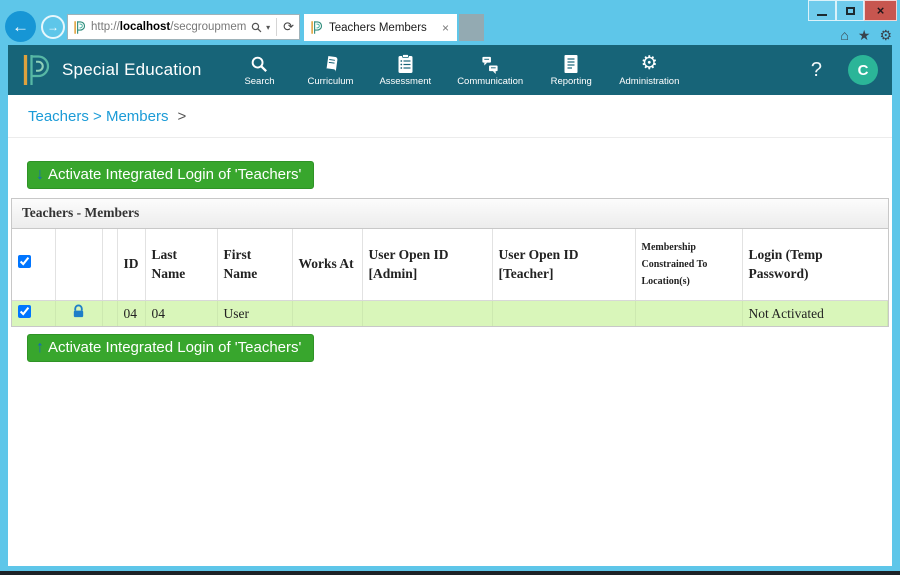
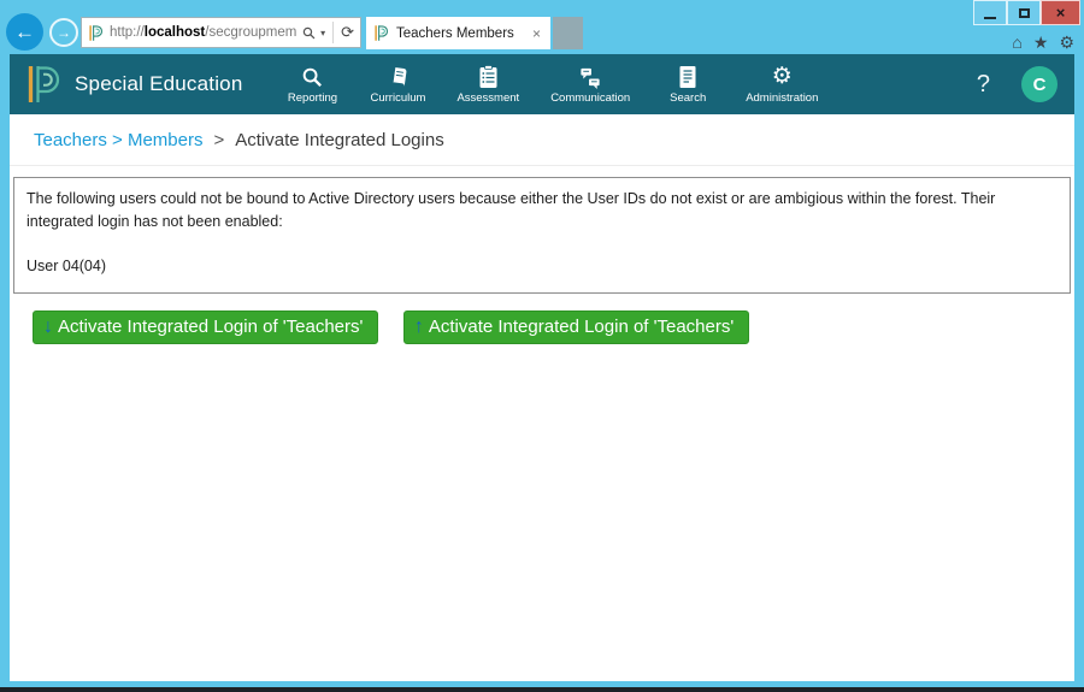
  ×
  ⌂
  ★
  ⚙
  ←
  →
  http://localhost/secgroupmem
  ▾
  ⟳
  Teachers Members
  ×
  Special Education
- Search
+ Reporting
  Curriculum
  Assessment
  Communication
- Reporting
+ Search
  ⚙
  Administration
  ?
  C
  Teachers > Members
  >
+ Activate Integrated Logins
+ The following users could not be bound to Active Directory users because either the User IDs do not exist or are ambigious within the forest. Their integrated login has not been enabled:
+ User 04(04)
  ↓
  Activate Integrated Login of 'Teachers'
- Teachers - Members
- 			ID	Last Name	First Name	Works At	User Open ID [Admin]	User Open ID [Teacher]	Membership Constrained To Location(s)	Login (Temp Password)
- 			04	04	User					Not Activated
  ↑
  Activate Integrated Login of 'Teachers'
